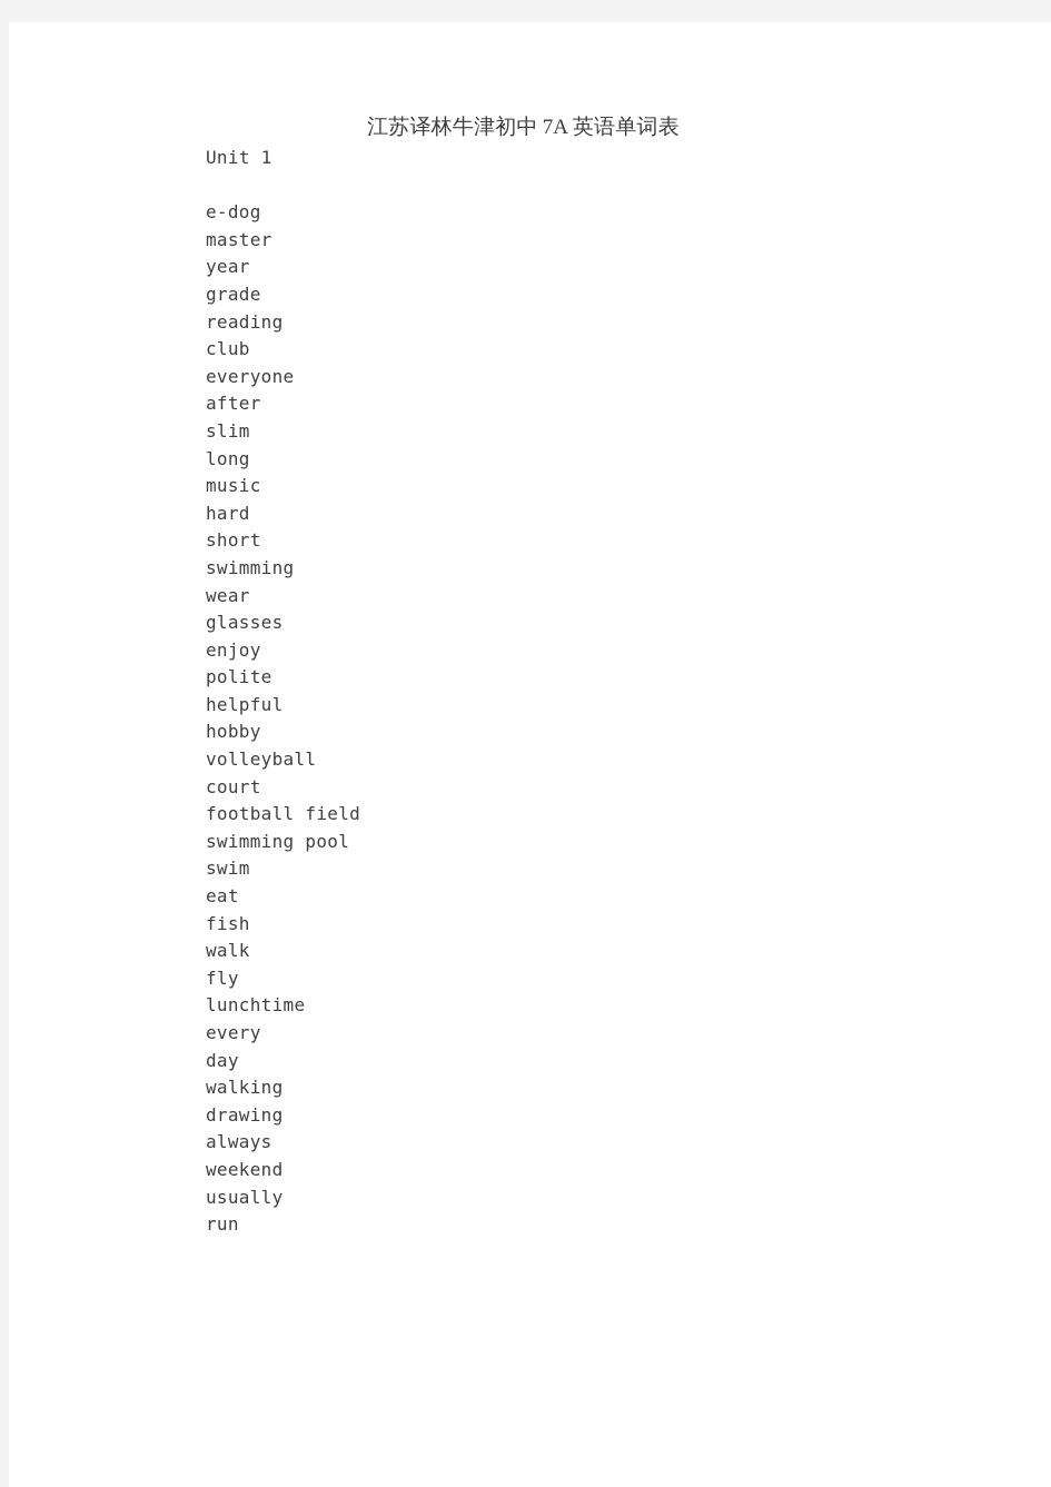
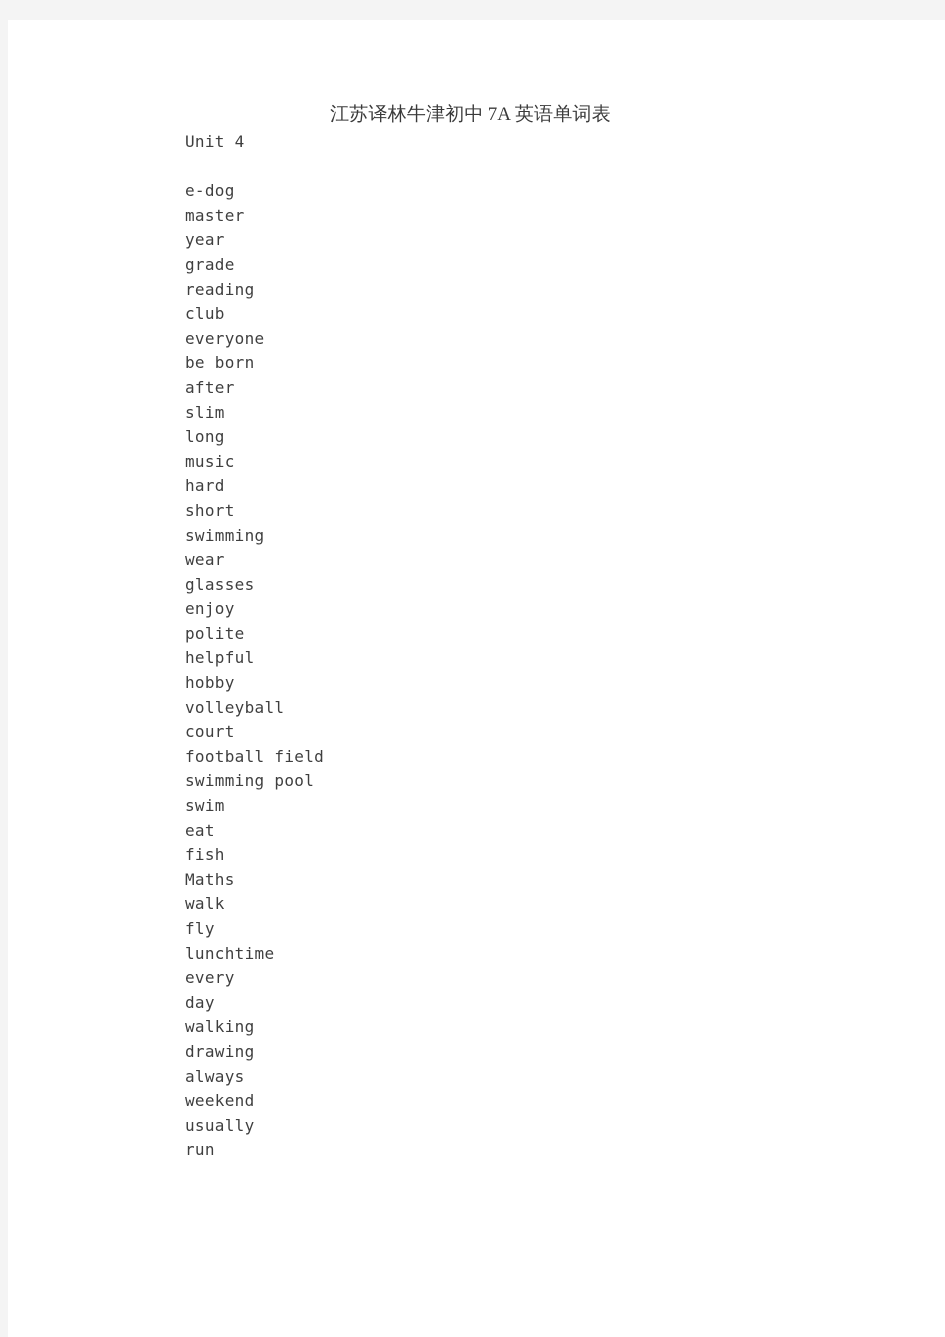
  江苏译林牛津初中 7A 英语单词表
- Unit 1
+ Unit 4
  e-dog
  master
  year
  grade
  reading
  club
  everyone
+ be born
  after
  slim
  long
  music
  hard
  short
  swimming
  wear
  glasses
  enjoy
  polite
  helpful
  hobby
  volleyball
  court
  football field
  swimming pool
  swim
  eat
  fish
+ Maths
  walk
  fly
  lunchtime
  every
  day
  walking
  drawing
  always
  weekend
  usually
  run
